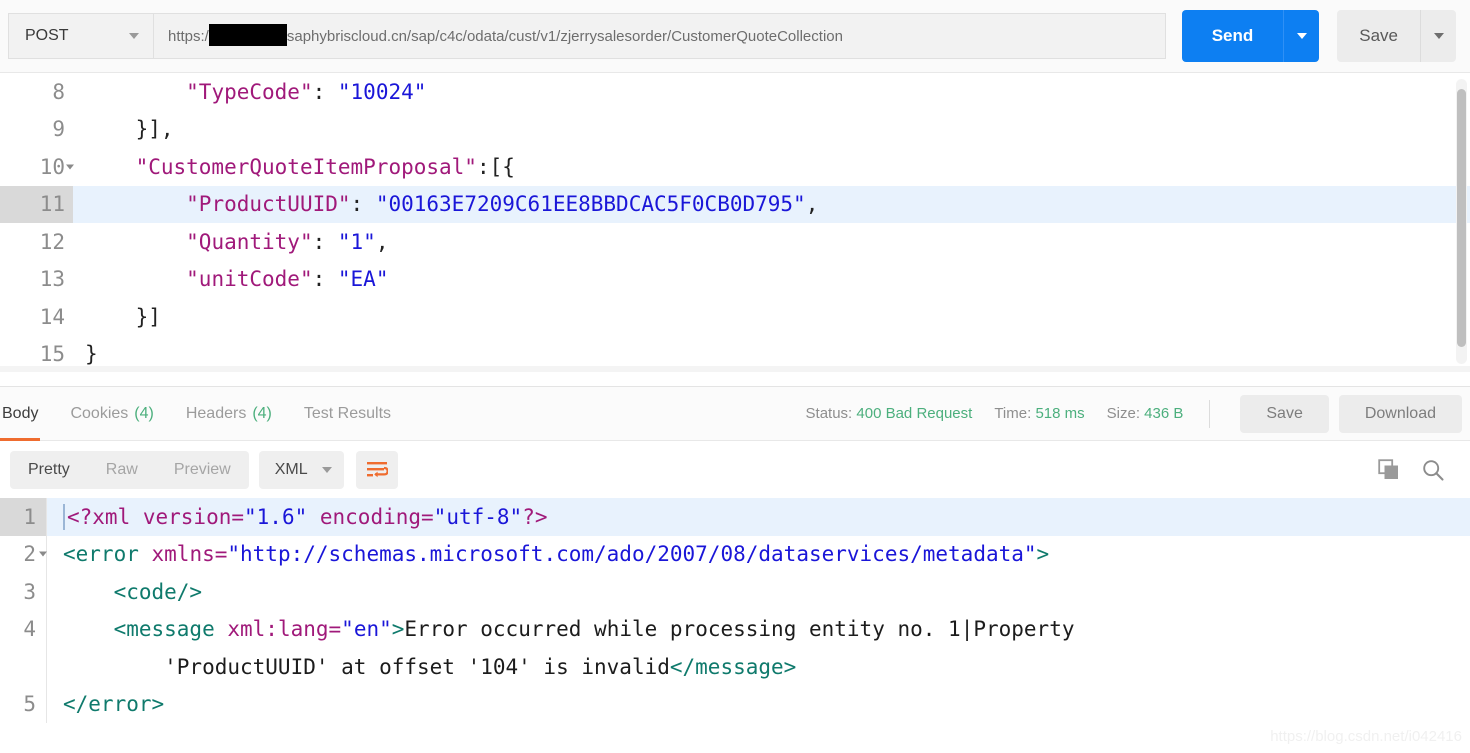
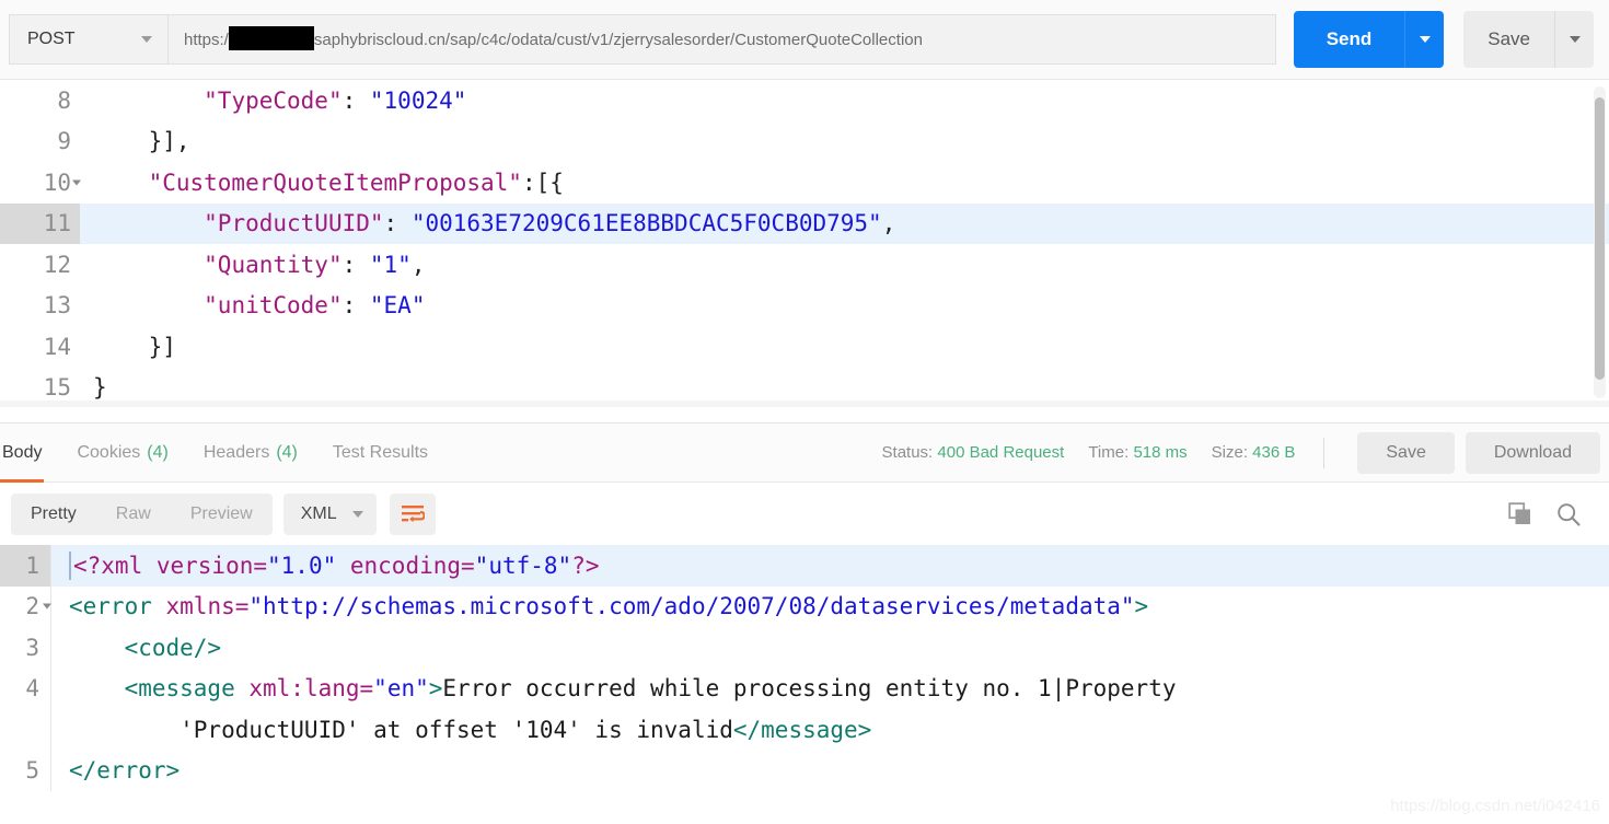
  POST
  https:/
  saphybriscloud.cn/sap/c4c/odata/cust/v1/zjerrysalesorder/CustomerQuoteCollection
  Send
  Save
  8
  "TypeCode"
  :
  "10024"
  9
  }],
  10
  "CustomerQuoteItemProposal"
  :[{
  11
  "ProductUUID"
  :
  "00163E7209C61EE8BBDCAC5F0CB0D795"
  ,
  12
  "Quantity"
  :
  "1"
  ,
  13
  "unitCode"
  :
  "EA"
  14
  }]
  15
  }
  Body
  Cookies
  (4)
  Headers
  (4)
  Test Results
  Status: 400 Bad Request
  Time: 518 ms
  Size: 436 B
  Save
  Download
  Pretty
  Raw
  Preview
  XML
  1
  <?xml
  version=
- "1.6"
+ "1.0"
  encoding=
  "utf-8"
  ?>
  2
  <error
  xmlns=
  "http://schemas.microsoft.com/ado/2007/08/dataservices/metadata"
  >
  3
  <code/>
  4
  <message
  xml:lang=
  "en"
  >
  Error occurred while processing entity no. 1|Property
  'ProductUUID' at offset '104' is invalid
  </message>
  5
  </error>
